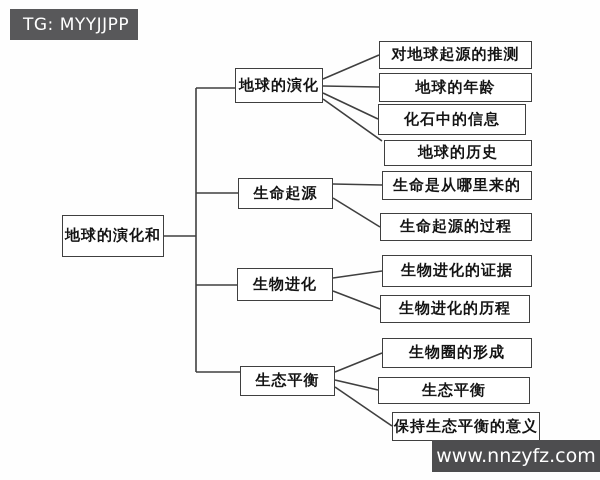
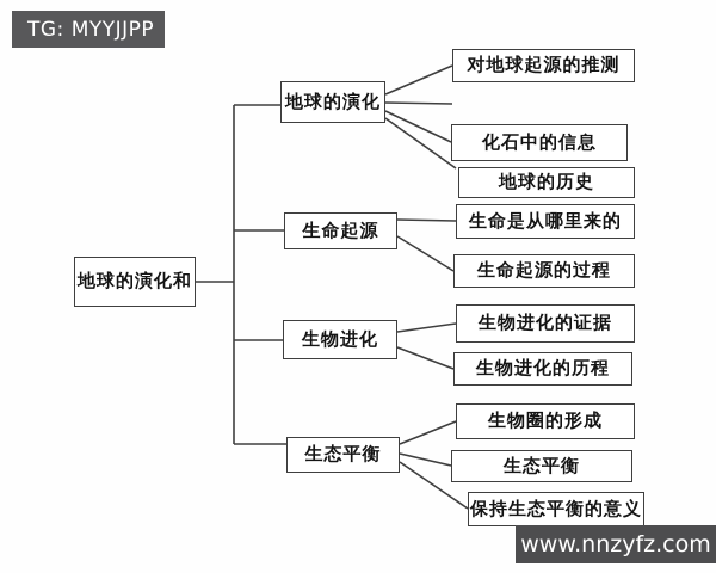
  地球的演化和
  地球的演化
  生命起源
  生物进化
  生态平衡
  对地球起源的推测
- 地球的年龄
  化石中的信息
  地球的历史
  生命是从哪里来的
  生命起源的过程
  生物进化的证据
  生物进化的历程
  生物圈的形成
  生态平衡
  保持生态平衡的意义
  TG: MYYJJPP
  www.nnzyfz.com
